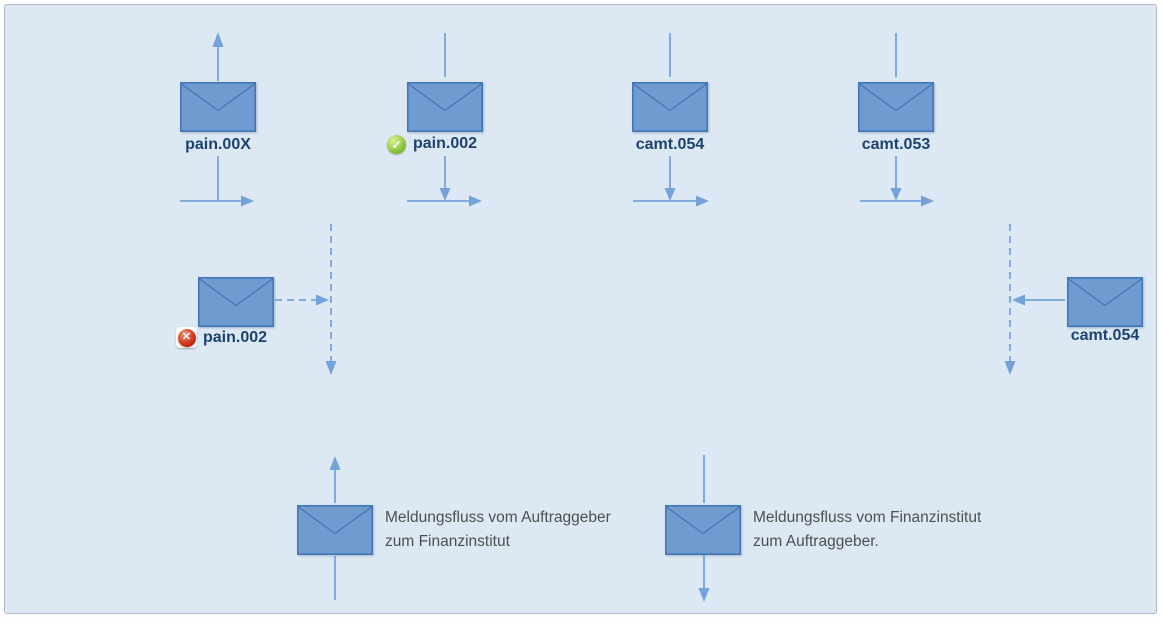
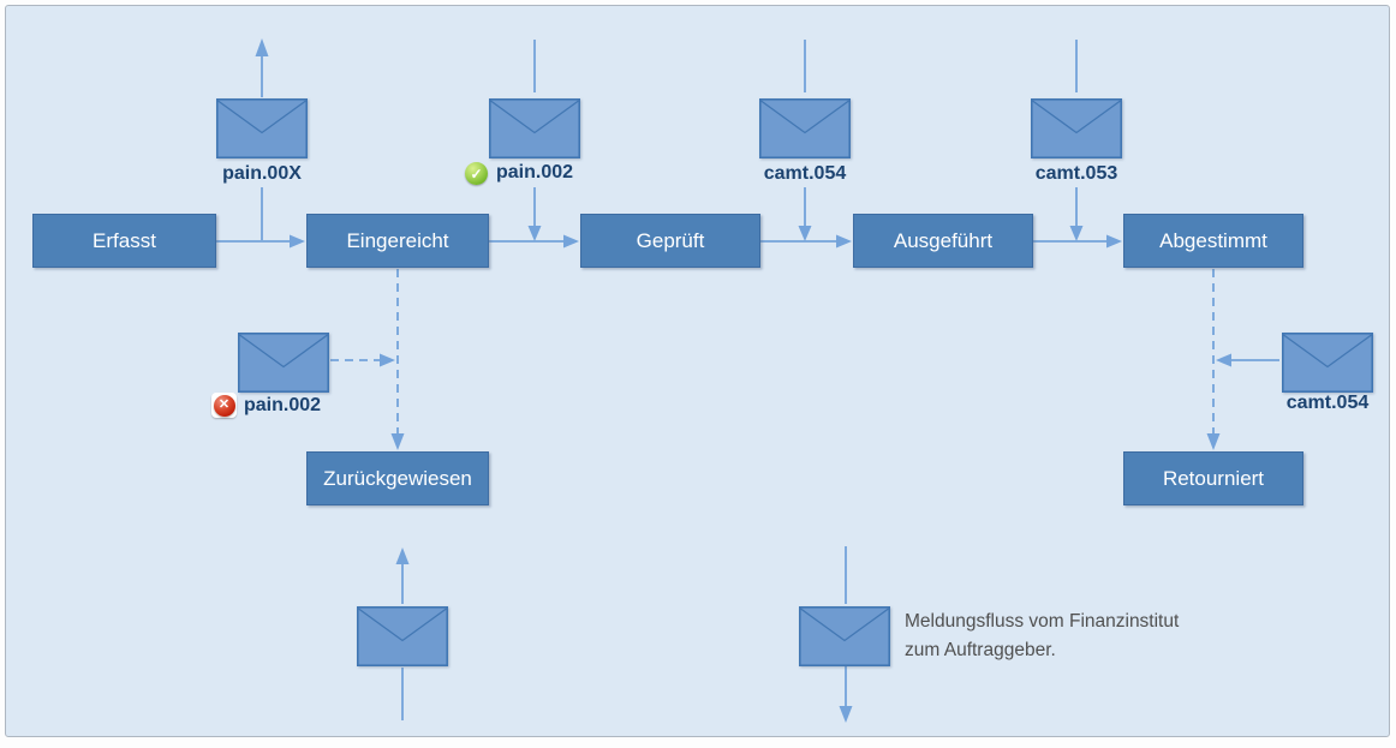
+ Erfasst
+ Eingereicht
+ Geprüft
+ Ausgeführt
+ Abgestimmt
+ Zurückgewiesen
+ Retourniert
  pain.00X
  ✓
  pain.002
  camt.054
  camt.053
  ✕
  pain.002
  camt.054
- Meldungsfluss vom Auftraggeber zum Finanzinstitut
  Meldungsfluss vom Finanzinstitut zum Auftraggeber.
